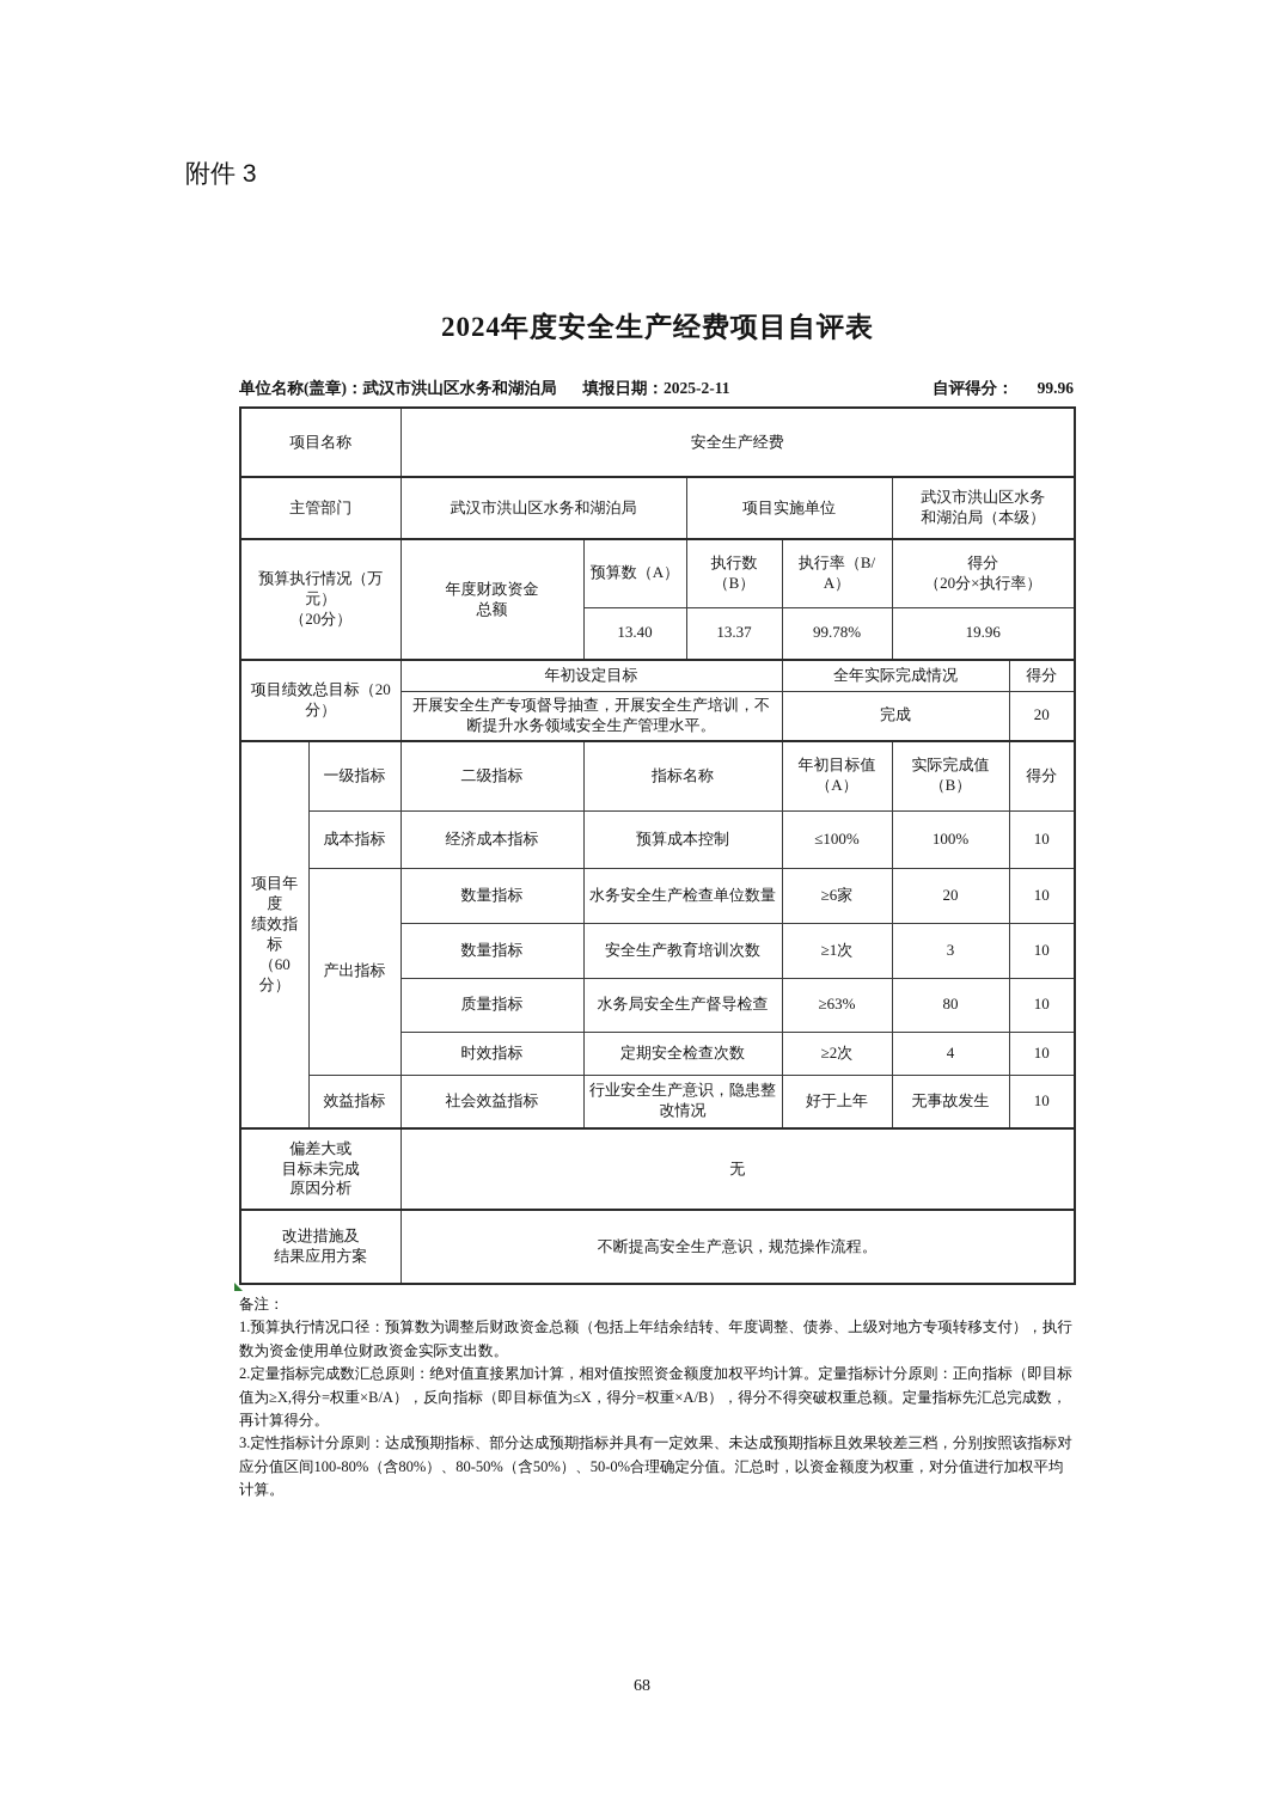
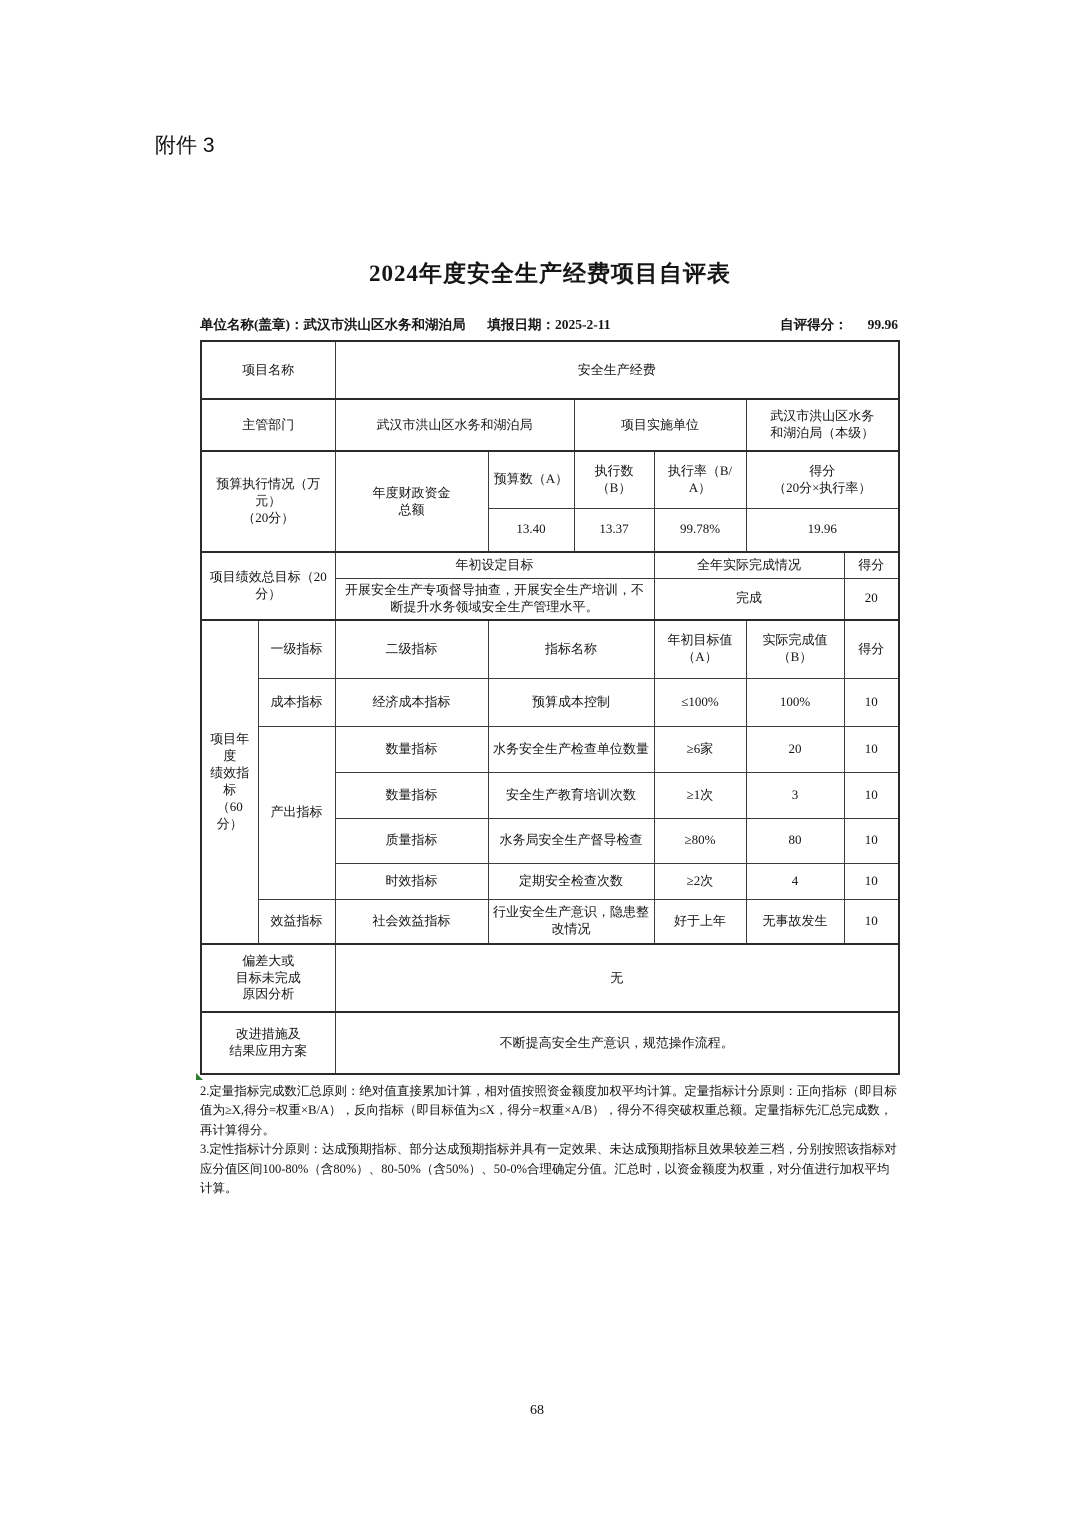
  附件 3
  2024年度安全生产经费项目自评表
  单位名称(盖章)：
  武汉市洪山区水务和湖泊局
  填报日期：
  2025-2-11
  自评得分：
  99.96
  项目名称	安全生产经费
  主管部门	武汉市洪山区水务和湖泊局	项目实施单位	武汉市洪山区水务 和湖泊局（本级）
  预算执行情况（万元） （20分）	年度财政资金 总额	预算数（A）	执行数（B）	执行率（B/A）	得分 （20分×执行率）
  13.40	13.37	99.78%	19.96
  项目绩效总目标（20分）	年初设定目标	全年实际完成情况	得分
  开展安全生产专项督导抽查，开展安全生产培训，不断提升水务领域安全生产管理水平。	完成	20
  项目年度 绩效指标 （60分）	一级指标	二级指标	指标名称	年初目标值（A）	实际完成值（B）	得分
  成本指标	经济成本指标	预算成本控制	≤100%	100%	10
  产出指标	数量指标	水务安全生产检查单位数量	≥6家	20	10
  数量指标	安全生产教育培训次数	≥1次	3	10
- 质量指标	水务局安全生产督导检查	≥63%	80	10
+ 质量指标	水务局安全生产督导检查	≥80%	80	10
  时效指标	定期安全检查次数	≥2次	4	10
  效益指标	社会效益指标	行业安全生产意识，隐患整改情况	好于上年	无事故发生	10
  偏差大或 目标未完成 原因分析	无
  改进措施及 结果应用方案	不断提高安全生产意识，规范操作流程。
- 备注：
- 1.预算执行情况口径：预算数为调整后财政资金总额（包括上年结余结转、年度调整、债券、上级对地方专项转移支付），执行数为资金使用单位财政资金实际支出数。
  2.定量指标完成数汇总原则：绝对值直接累加计算，相对值按照资金额度加权平均计算。定量指标计分原则：正向指标（即目标值为≥X,得分=权重×B/A），反向指标（即目标值为≤X，得分=权重×A/B），得分不得突破权重总额。定量指标先汇总完成数，再计算得分。
  3.定性指标计分原则：达成预期指标、部分达成预期指标并具有一定效果、未达成预期指标且效果较差三档，分别按照该指标对应分值区间100-80%（含80%）、80-50%（含50%）、50-0%合理确定分值。汇总时，以资金额度为权重，对分值进行加权平均计算。
  68
